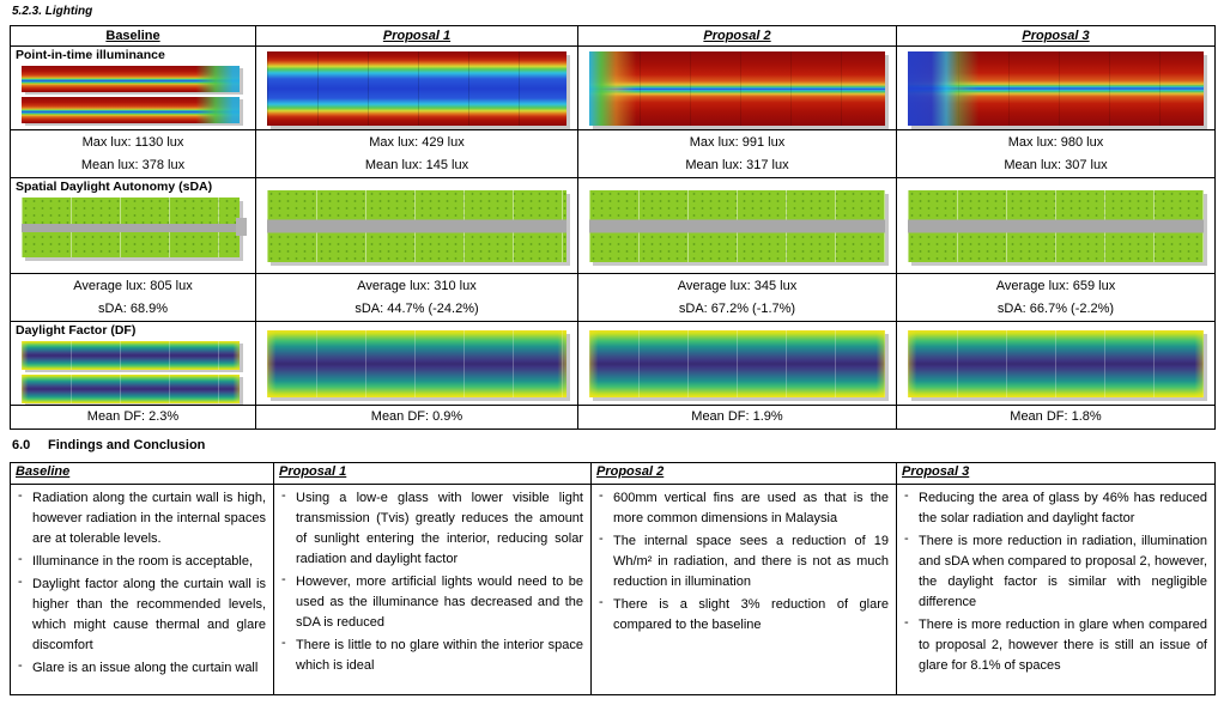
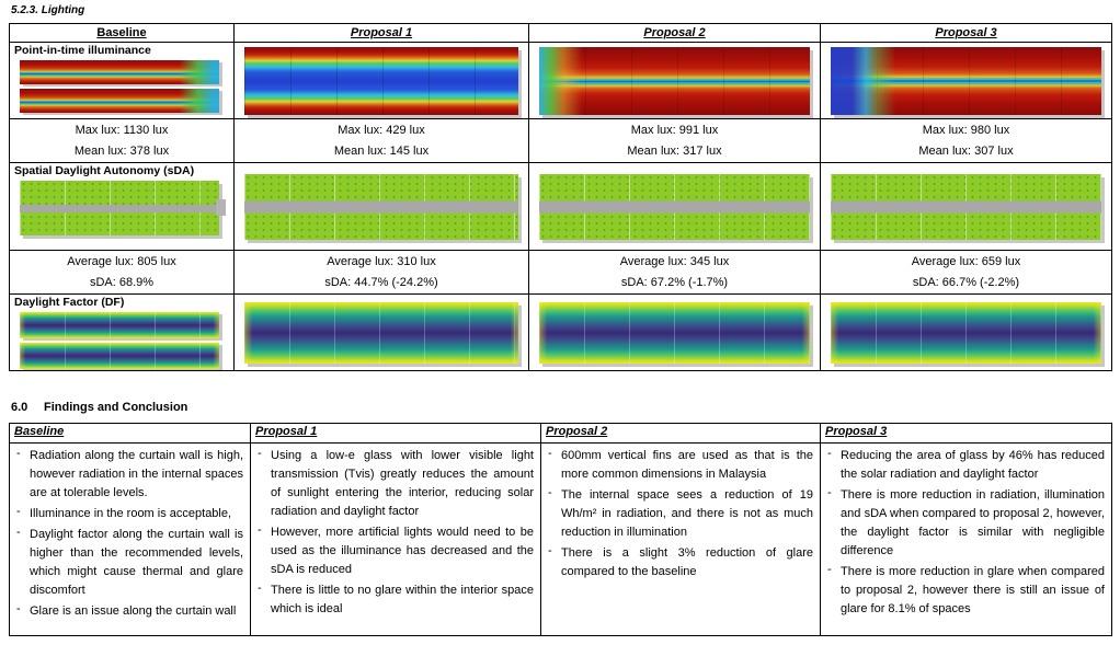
  5.2.3. Lighting
  Baseline	Proposal 1	Proposal 2	Proposal 3
  Point-in-time illuminance
  Max lux: 1130 lux Mean lux: 378 lux	Max lux: 429 lux Mean lux: 145 lux	Max lux: 991 lux Mean lux: 317 lux	Max lux: 980 lux Mean lux: 307 lux
  Spatial Daylight Autonomy (sDA)
  Average lux: 805 lux sDA: 68.9%	Average lux: 310 lux sDA: 44.7% (-24.2%)	Average lux: 345 lux sDA: 67.2% (-1.7%)	Average lux: 659 lux sDA: 66.7% (-2.2%)
  Daylight Factor (DF)
- Mean DF: 2.3%	Mean DF: 0.9%	Mean DF: 1.9%	Mean DF: 1.8%
  6.0 Findings and Conclusion
  Baseline	Proposal 1	Proposal 2	Proposal 3
  - Radiation along the curtain wall is high, however radiation in the internal spaces are at tolerable levels. - Illuminance in the room is acceptable, - Daylight factor along the curtain wall is higher than the recommended levels, which might cause thermal and glare discomfort - Glare is an issue along the curtain wall	- Using a low-e glass with lower visible light transmission (Tvis) greatly reduces the amount of sunlight entering the interior, reducing solar radiation and daylight factor - However, more artificial lights would need to be used as the illuminance has decreased and the sDA is reduced - There is little to no glare within the interior space which is ideal	- 600mm vertical fins are used as that is the more common dimensions in Malaysia - The internal space sees a reduction of 19 Wh/m² in radiation, and there is not as much reduction in illumination - There is a slight 3% reduction of glare compared to the baseline	- Reducing the area of glass by 46% has reduced the solar radiation and daylight factor - There is more reduction in radiation, illumination and sDA when compared to proposal 2, however, the daylight factor is similar with negligible difference - There is more reduction in glare when compared to proposal 2, however there is still an issue of glare for 8.1% of spaces
